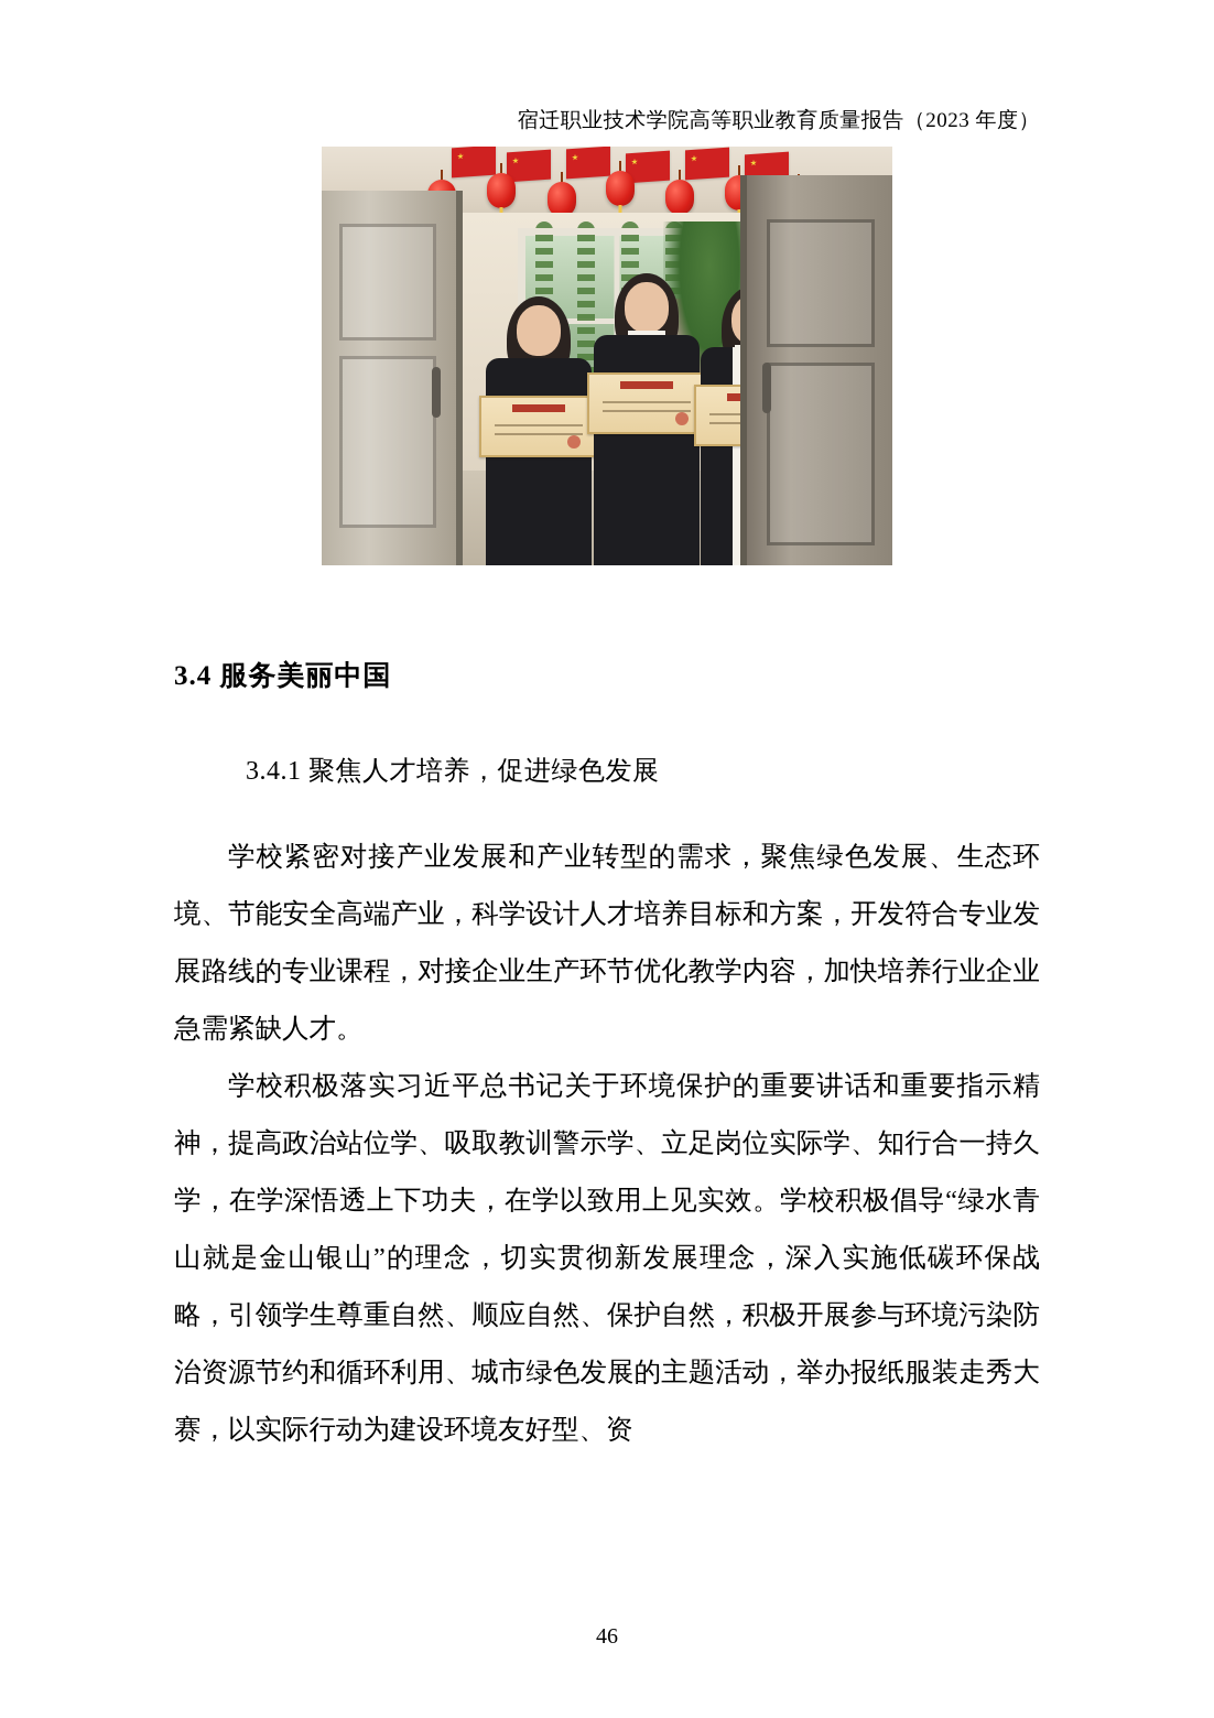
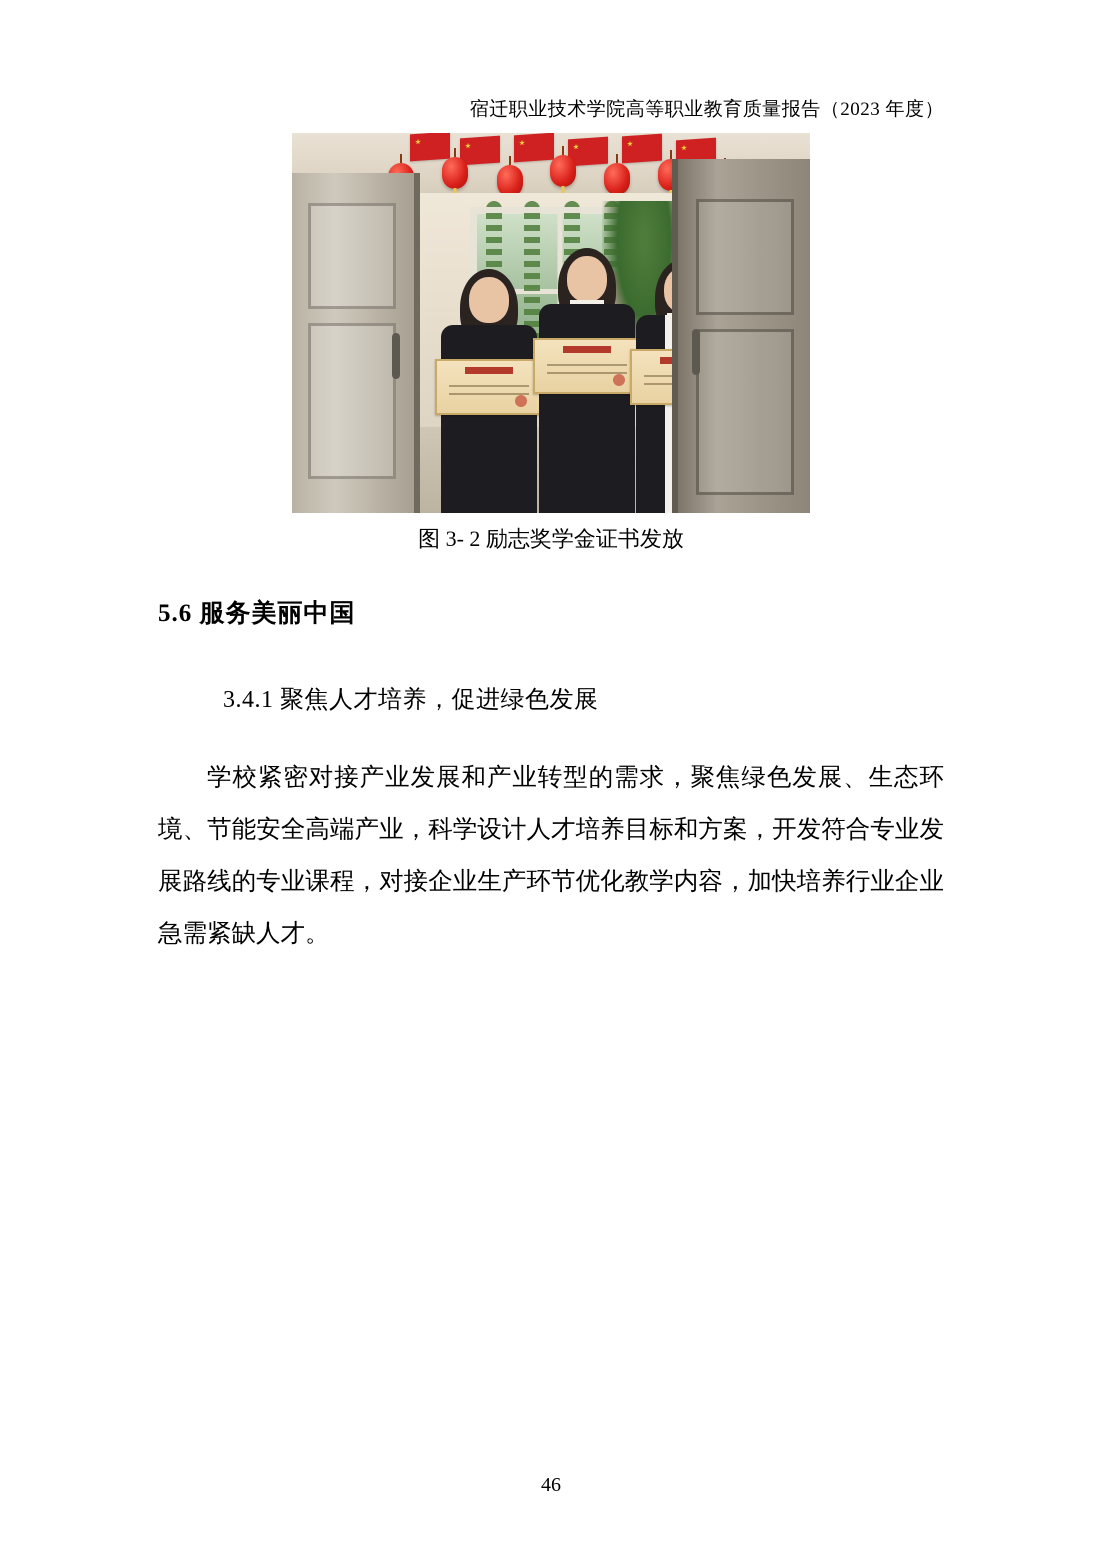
  宿迁职业技术学院高等职业教育质量报告（2023 年度）
+ 图 3- 2 励志奖学金证书发放
- 3.4 服务美丽中国
+ 5.6 服务美丽中国
  3.4.1 聚焦人才培养，促进绿色发展
  学校紧密对接产业发展和产业转型的需求，聚焦绿色发展、生态环境、节能安全高端产业，科学设计人才培养目标和方案，开发符合专业发展路线的专业课程，对接企业生产环节优化教学内容，加快培养行业企业急需紧缺人才。
- 学校积极落实习近平总书记关于环境保护的重要讲话和重要指示精神，提高政治站位学、吸取教训警示学、立足岗位实际学、知行合一持久学，在学深悟透上下功夫，在学以致用上见实效。学校积极倡导“绿水青山就是金山银山”的理念，切实贯彻新发展理念，深入实施低碳环保战略，引领学生尊重自然、顺应自然、保护自然，积极开展参与环境污染防治资源节约和循环利用、城市绿色发展的主题活动，举办报纸服装走秀大赛，以实际行动为建设环境友好型、资
  46
